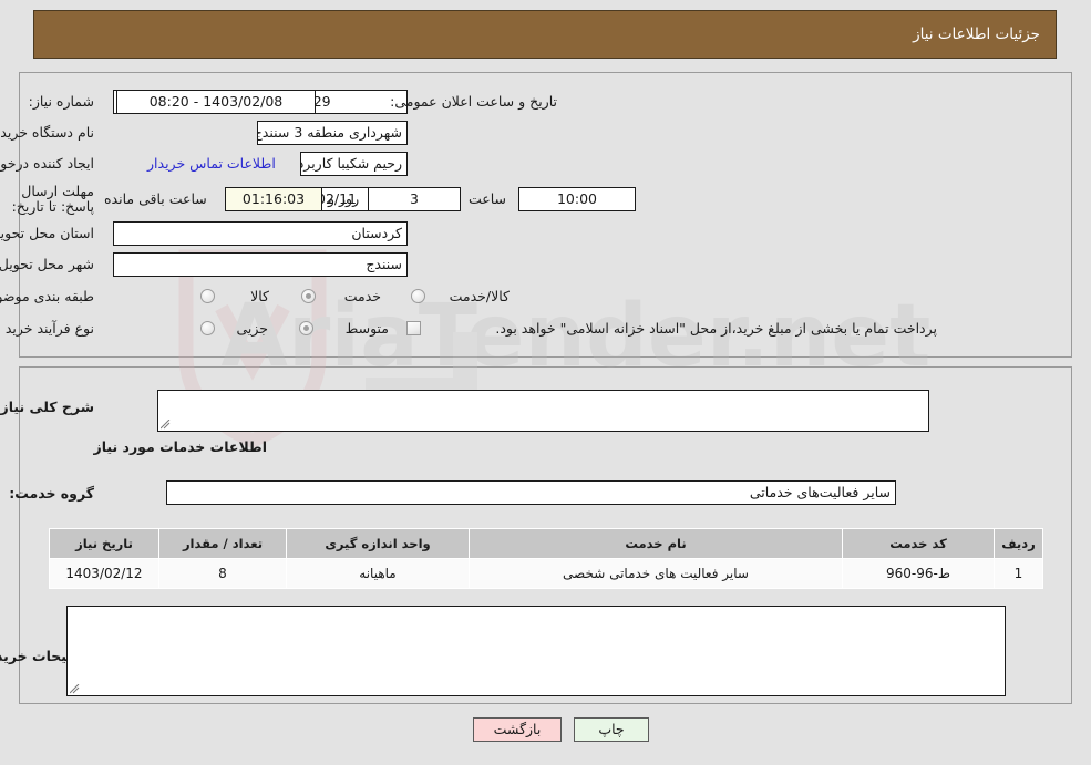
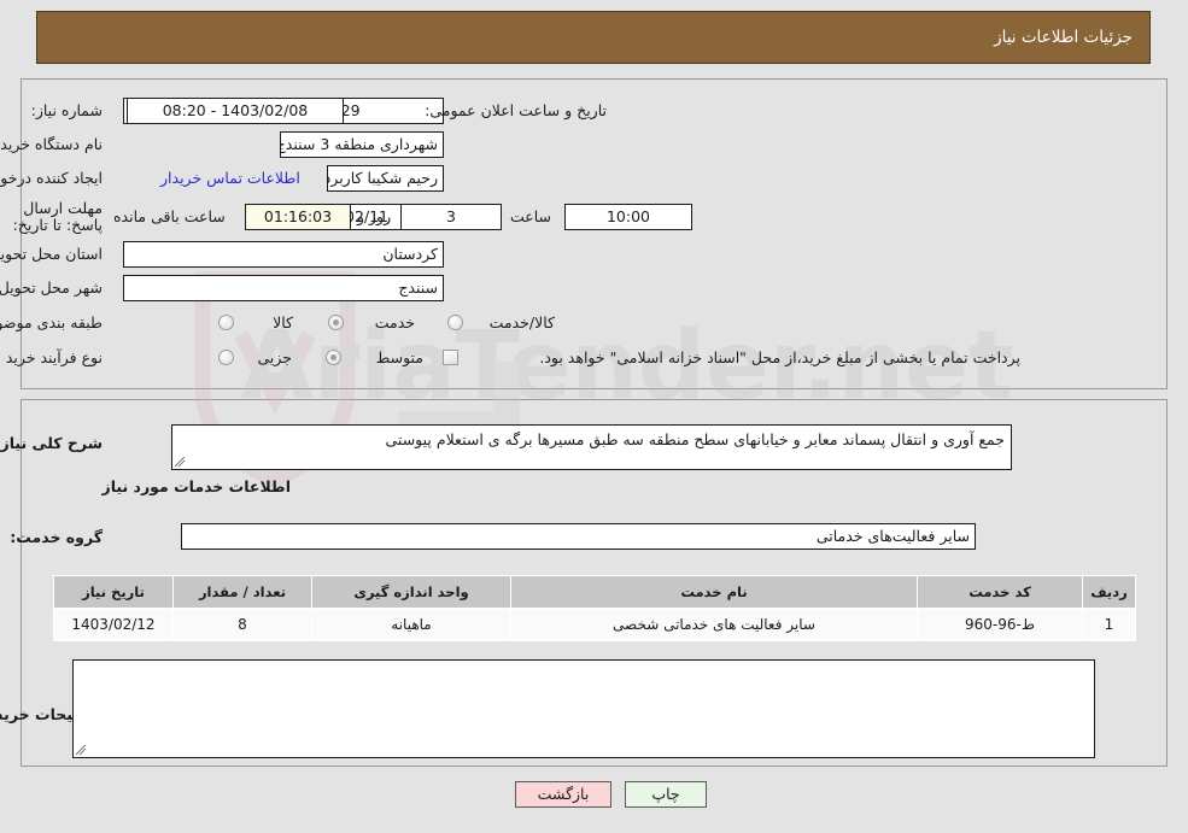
  AriaTender.net
  جزئیات اطلاعات نیاز
  شماره نیاز:
  تاریخ و ساعت اعلان عمومی:
  08:20 - 1403/02/08
  نام دستگاه خرید
  شهرداری منطقه 3 سنندج
  ایجاد کننده درخو
  اطلاعات تماس خریدار
  مهلت ارسال پاسخ: تا تاریخ:
  ساعت
  10:00
  3
  روز و
  01:16:03
  ساعت باقی مانده
  استان محل تحوی
  کردستان
  شهر محل تحویل
  سنندج
  طبقه بندی موض
  کالا
  خدمت
  کالا/خدمت
  نوع فرآیند خرید
  جزیی
  متوسط
  پرداخت تمام یا بخشی از مبلغ خرید،از محل "اسناد خزانه اسلامی" خواهد بود.
  شرح کلی نیاز
+ جمع آوری و انتقال پسماند معابر و خیابانهای سطح منطقه سه طبق مسیرها برگه ی استعلام پیوستی
  اطلاعات خدمات مورد نیاز
  گروه خدمت:
  سایر فعالیت‌های خدماتی
  ردیف	کد خدمت	نام خدمت	واحد اندازه گیری	تعداد / مقدار	تاریخ نیاز
  1	ط-96-960	سایر فعالیت های خدماتی شخصی	ماهیانه	8	1403/02/12
  چاپ
  بازگشت
